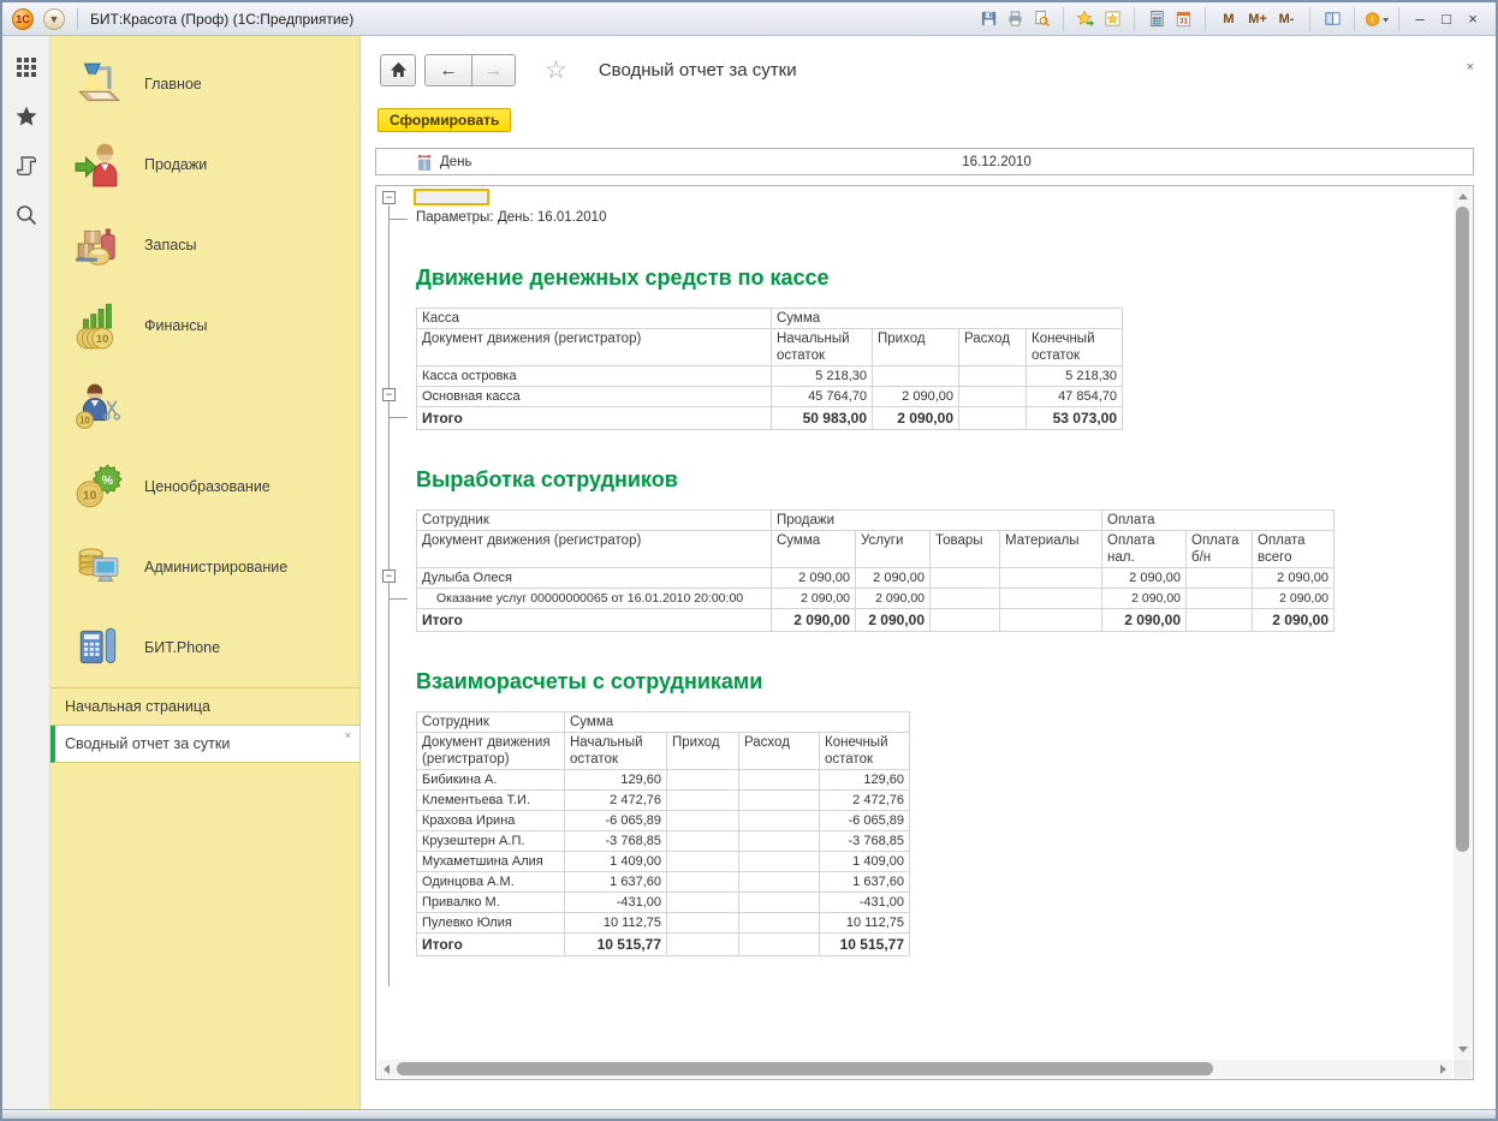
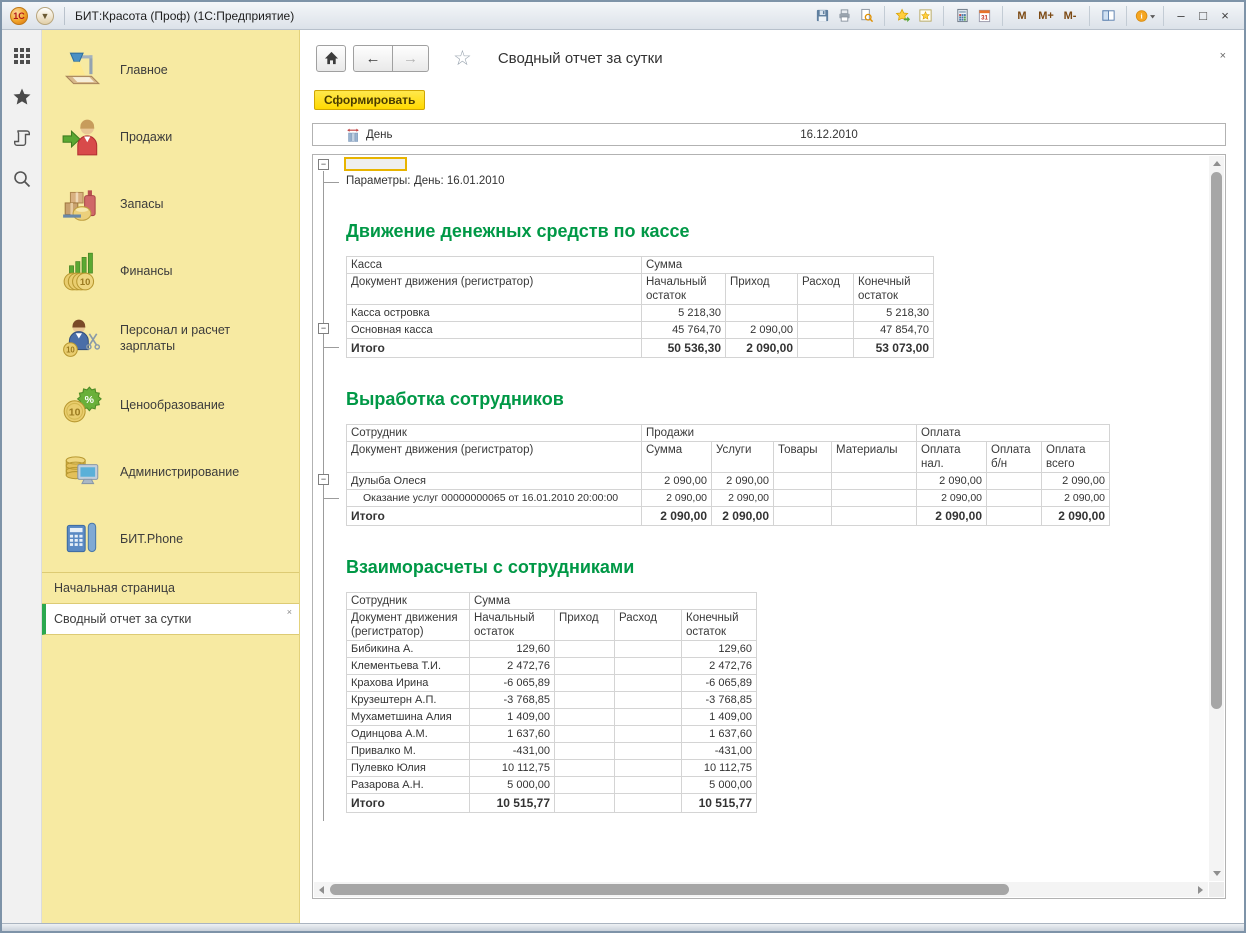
  1С
  ▼
  БИТ:Красота (Проф) (1С:Предприятие)
  M
  M+
  M-
  i
  –
  □
  ×
  Главное
  Продажи
  Запасы
  10
  Финансы
  10
+ Персонал и расчет зарплаты
  %
  10
  Ценообразование
  Администрирование
  БИТ.Phone
  Начальная страница
  Сводный отчет за сутки
  ×
  ←
  →
  ☆
  Сводный отчет за сутки
  ×
  Сформировать
  День
  16.12.2010
  −
  Параметры: День: 16.01.2010
  Движение денежных средств по кассе
  Касса	Сумма
  Документ движения (регистратор)	Начальный остаток	Приход	Расход	Конечный остаток
  Касса островка	5 218,30			5 218,30
  Основная касса	45 764,70	2 090,00		47 854,70
- Итого	50 983,00	2 090,00		53 073,00
+ Итого	50 536,30	2 090,00		53 073,00
  −
  Выработка сотрудников
  Сотрудник	Продажи	Оплата
  Документ движения (регистратор)	Сумма	Услуги	Товары	Материалы	Оплата нал.	Оплата б/н	Оплата всего
  Дулыба Олеся	2 090,00	2 090,00			2 090,00		2 090,00
  Оказание услуг 00000000065 от 16.01.2010 20:00:00	2 090,00	2 090,00			2 090,00		2 090,00
  Итого	2 090,00	2 090,00			2 090,00		2 090,00
  −
  Взаиморасчеты с сотрудниками
  Сотрудник	Сумма
  Документ движения (регистратор)	Начальный остаток	Приход	Расход	Конечный остаток
  Бибикина А.	129,60			129,60
  Клементьева Т.И.	2 472,76			2 472,76
  Крахова Ирина	-6 065,89			-6 065,89
  Крузештерн А.П.	-3 768,85			-3 768,85
  Мухаметшина Алия	1 409,00			1 409,00
  Одинцова А.М.	1 637,60			1 637,60
  Привалко М.	-431,00			-431,00
  Пулевко Юлия	10 112,75			10 112,75
+ Разарова А.Н.	5 000,00			5 000,00
  Итого	10 515,77			10 515,77
